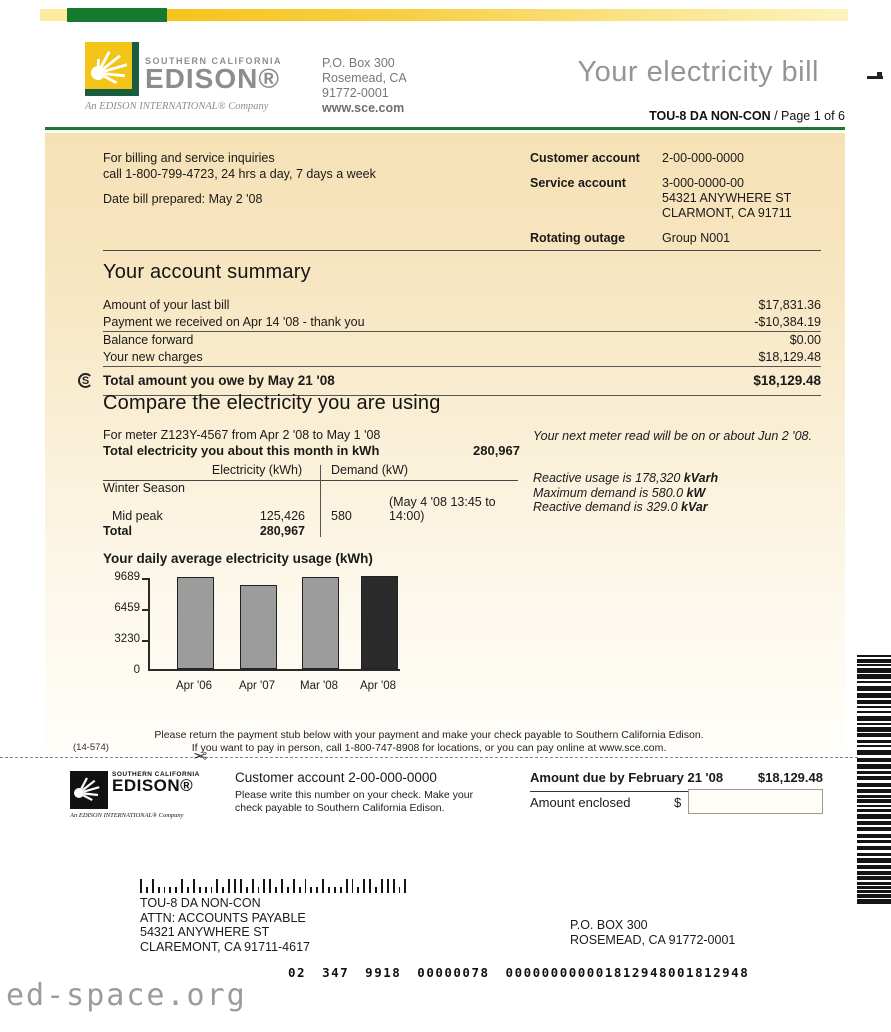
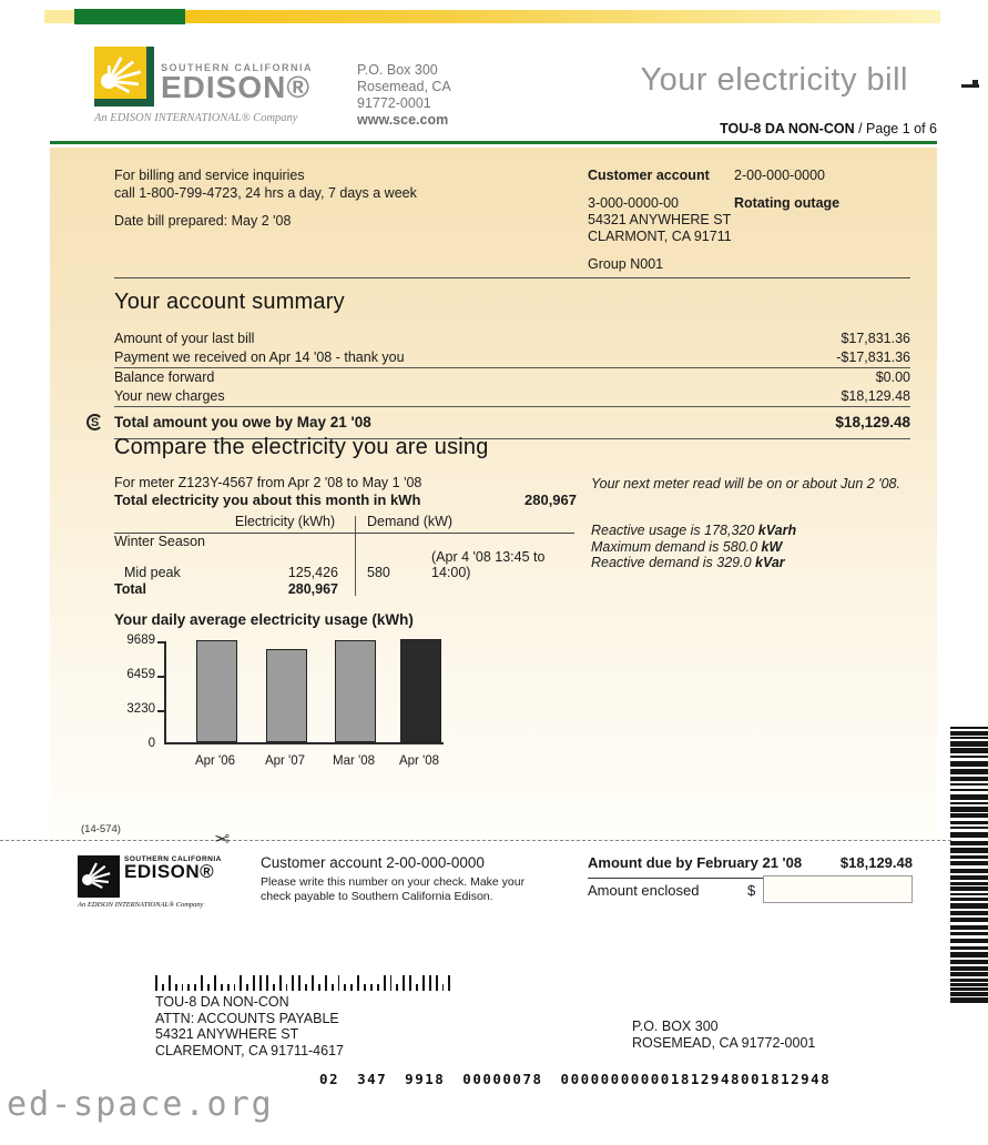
  SOUTHERN CALIFORNIA
  EDISON®
  An EDISON INTERNATIONAL® Company
  P.O. Box 300
  Rosemead, CA
  91772-0001
  www.sce.com
  Your electricity bill
  TOU-8 DA NON-CON / Page 1 of 6
  For billing and service inquiries
  call 1-800-799-4723, 24 hrs a day, 7 days a week
  Date bill prepared: May 2 '08
  Customer account
  2-00-000-0000
- Service account
  3-000-0000-00
  54321 ANYWHERE ST
  CLARMONT, CA 91711
  Rotating outage
  Group N001
  Your account summary
  Amount of your last bill
  $17,831.36
  Payment we received on Apr 14 '08 - thank you
- -$10,384.19
+ -$17,831.36
  Balance forward
  $0.00
  Your new charges
  $18,129.48
  S
  Total amount you owe by May 21 '08
  $18,129.48
  Compare the electricity you are using
  For meter Z123Y-4567 from Apr 2 '08 to May 1 '08
  Total electricity you about this month in kWh
  280,967
  Your next meter read will be on or about Jun 2 '08.
  Reactive usage is 178,320 kVarh
  Maximum demand is 580.0 kW
  Reactive demand is 329.0 kVar
  Electricity (kWh)
  Demand (kW)
  Winter Season
  Mid peak
  125,426
  580
- (May 4 '08 13:45 to 14:00)
+ (Apr 4 '08 13:45 to 14:00)
  Total
  280,967
  Your daily average electricity usage (kWh)
  9689
  6459
  3230
  0
  Apr '06
  Apr '07
  Mar '08
  Apr '08
- Please return the payment stub below with your payment and make your check payable to Southern California Edison.
- If you want to pay in person, call 1-800-747-8908 for locations, or you can pay online at www.sce.com.
  (14-574)
  EDISON®
  Customer account 2-00-000-0000
  Please write this number on your check. Make your
  check payable to Southern California Edison.
  Amount due by February 21 '08
  $18,129.48
  Amount enclosed
  $
  TOU-8 DA NON-CON
  ATTN: ACCOUNTS PAYABLE
  54321 ANYWHERE ST
  CLAREMONT, CA 91711-4617
  P.O. BOX 300
  ROSEMEAD, CA 91772-0001
  02 347 9918 00000078 000000000001812948001812948
  ed-space.org
